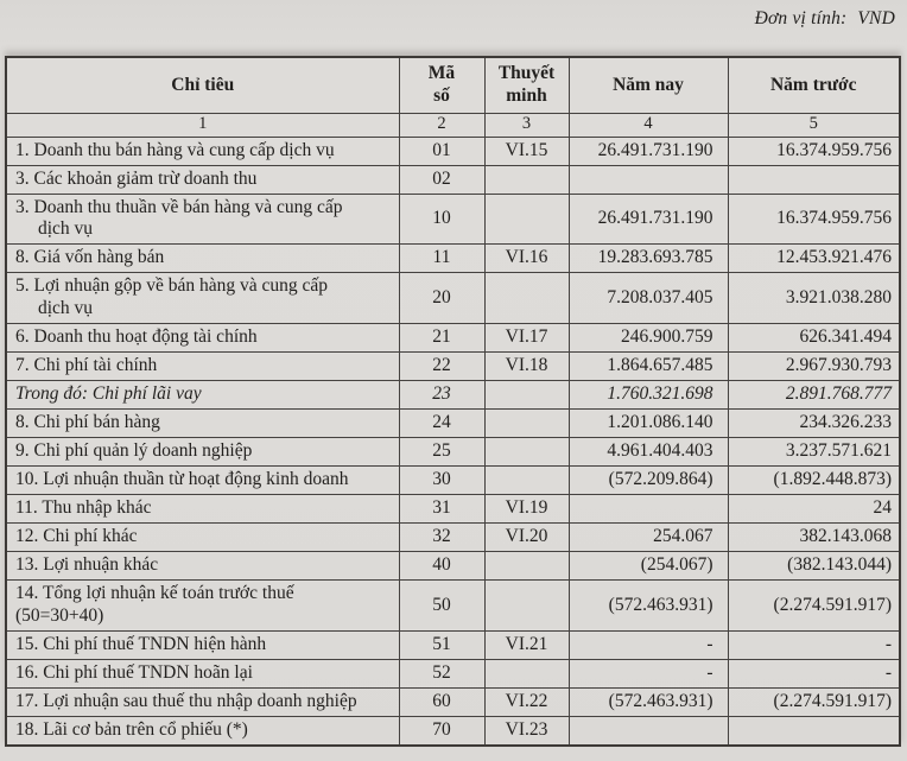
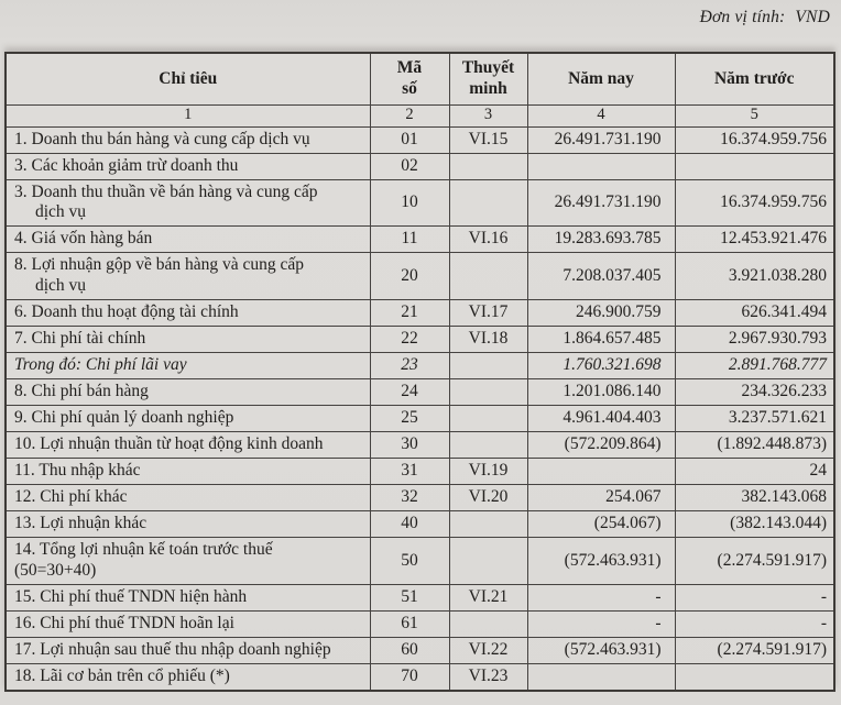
  Đơn vị tính: VND
  Chỉ tiêu	Mã số	Thuyết minh	Năm nay	Năm trước
  1	2	3	4	5
  1. Doanh thu bán hàng và cung cấp dịch vụ	01	VI.15	26.491.731.190	16.374.959.756
  3. Các khoản giảm trừ doanh thu	02
  3. Doanh thu thuần về bán hàng và cung cấp dịch vụ	10		26.491.731.190	16.374.959.756
- 8. Giá vốn hàng bán	11	VI.16	19.283.693.785	12.453.921.476
+ 4. Giá vốn hàng bán	11	VI.16	19.283.693.785	12.453.921.476
- 5. Lợi nhuận gộp về bán hàng và cung cấp dịch vụ	20		7.208.037.405	3.921.038.280
+ 8. Lợi nhuận gộp về bán hàng và cung cấp dịch vụ	20		7.208.037.405	3.921.038.280
  6. Doanh thu hoạt động tài chính	21	VI.17	246.900.759	626.341.494
  7. Chi phí tài chính	22	VI.18	1.864.657.485	2.967.930.793
  Trong đó: Chi phí lãi vay	23		1.760.321.698	2.891.768.777
  8. Chi phí bán hàng	24		1.201.086.140	234.326.233
  9. Chi phí quản lý doanh nghiệp	25		4.961.404.403	3.237.571.621
  10. Lợi nhuận thuần từ hoạt động kinh doanh	30		(572.209.864)	(1.892.448.873)
  11. Thu nhập khác	31	VI.19		24
  12. Chi phí khác	32	VI.20	254.067	382.143.068
  13. Lợi nhuận khác	40		(254.067)	(382.143.044)
  14. Tổng lợi nhuận kế toán trước thuế (50=30+40)	50		(572.463.931)	(2.274.591.917)
  15. Chi phí thuế TNDN hiện hành	51	VI.21	-	-
- 16. Chi phí thuế TNDN hoãn lại	52		-	-
+ 16. Chi phí thuế TNDN hoãn lại	61		-	-
  17. Lợi nhuận sau thuế thu nhập doanh nghiệp	60	VI.22	(572.463.931)	(2.274.591.917)
  18. Lãi cơ bản trên cổ phiếu (*)	70	VI.23
